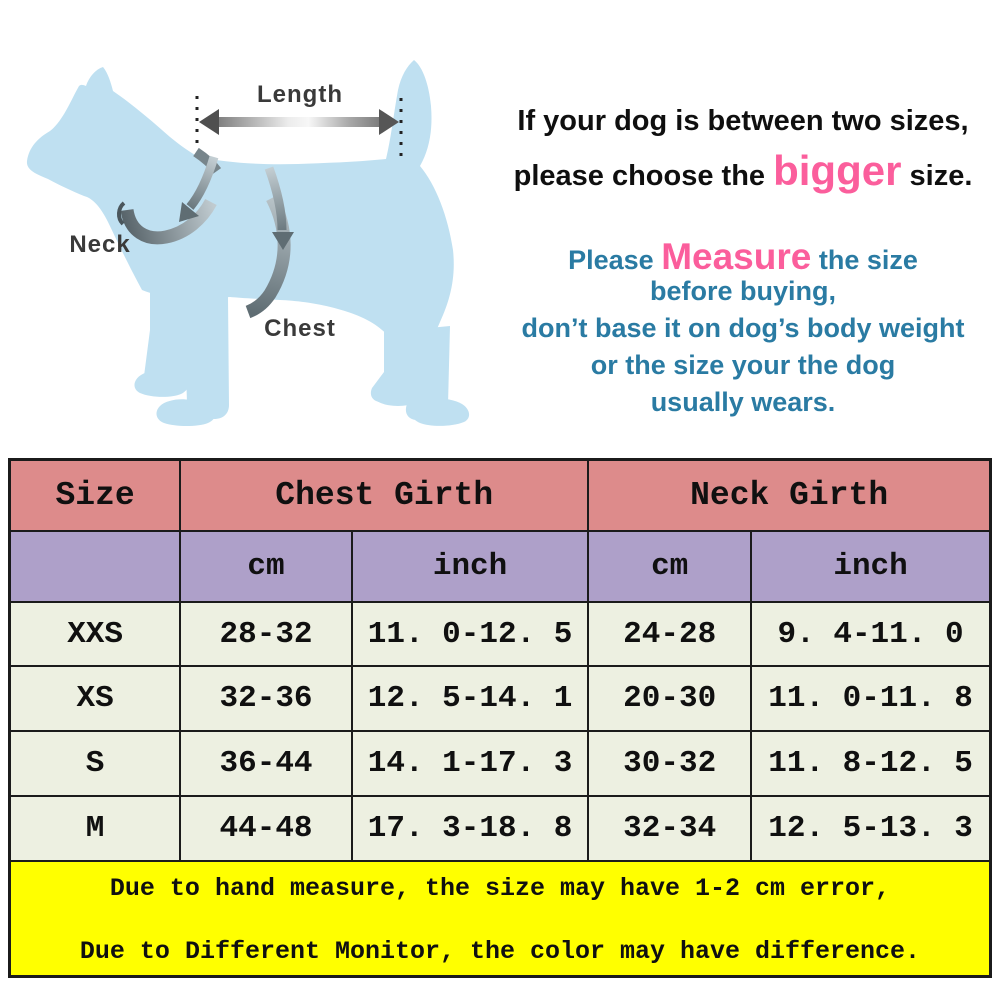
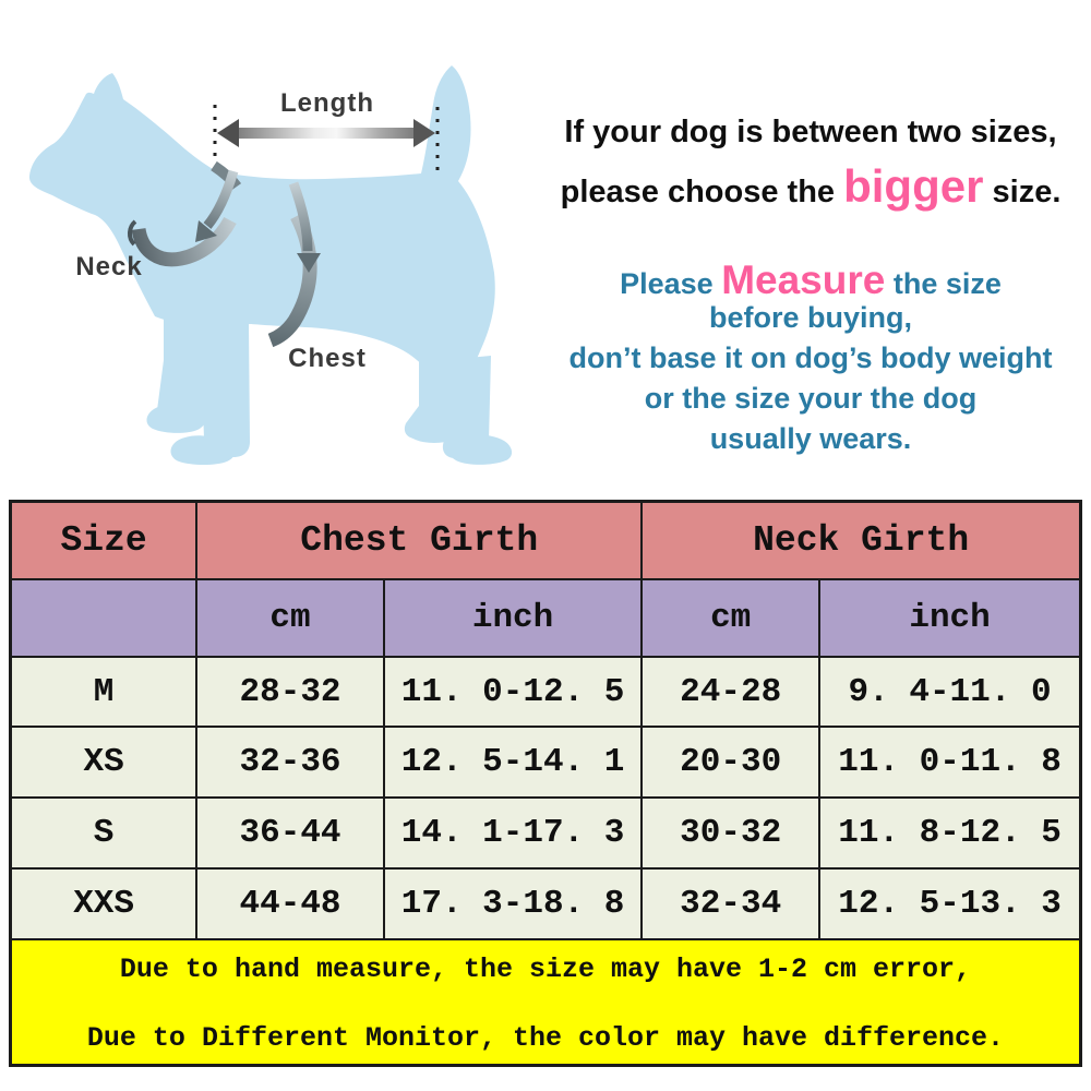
  Length
  Neck
  Chest
  If your dog is between two sizes,
  please choose the bigger size.
  Please Measure the size
  before buying,
  don’t base it on dog’s body weight
  or the size your the dog
  usually wears.
  Size	Chest Girth	Neck Girth
  	cm	inch	cm	inch
- XXS	28-32	11. 0-12. 5	24-28	9. 4-11. 0
+ M	28-32	11. 0-12. 5	24-28	9. 4-11. 0
  XS	32-36	12. 5-14. 1	20-30	11. 0-11. 8
  S	36-44	14. 1-17. 3	30-32	11. 8-12. 5
- M	44-48	17. 3-18. 8	32-34	12. 5-13. 3
+ XXS	44-48	17. 3-18. 8	32-34	12. 5-13. 3
  Due to hand measure, the size may have 1-2 cm error, Due to Different Monitor, the color may have difference.
